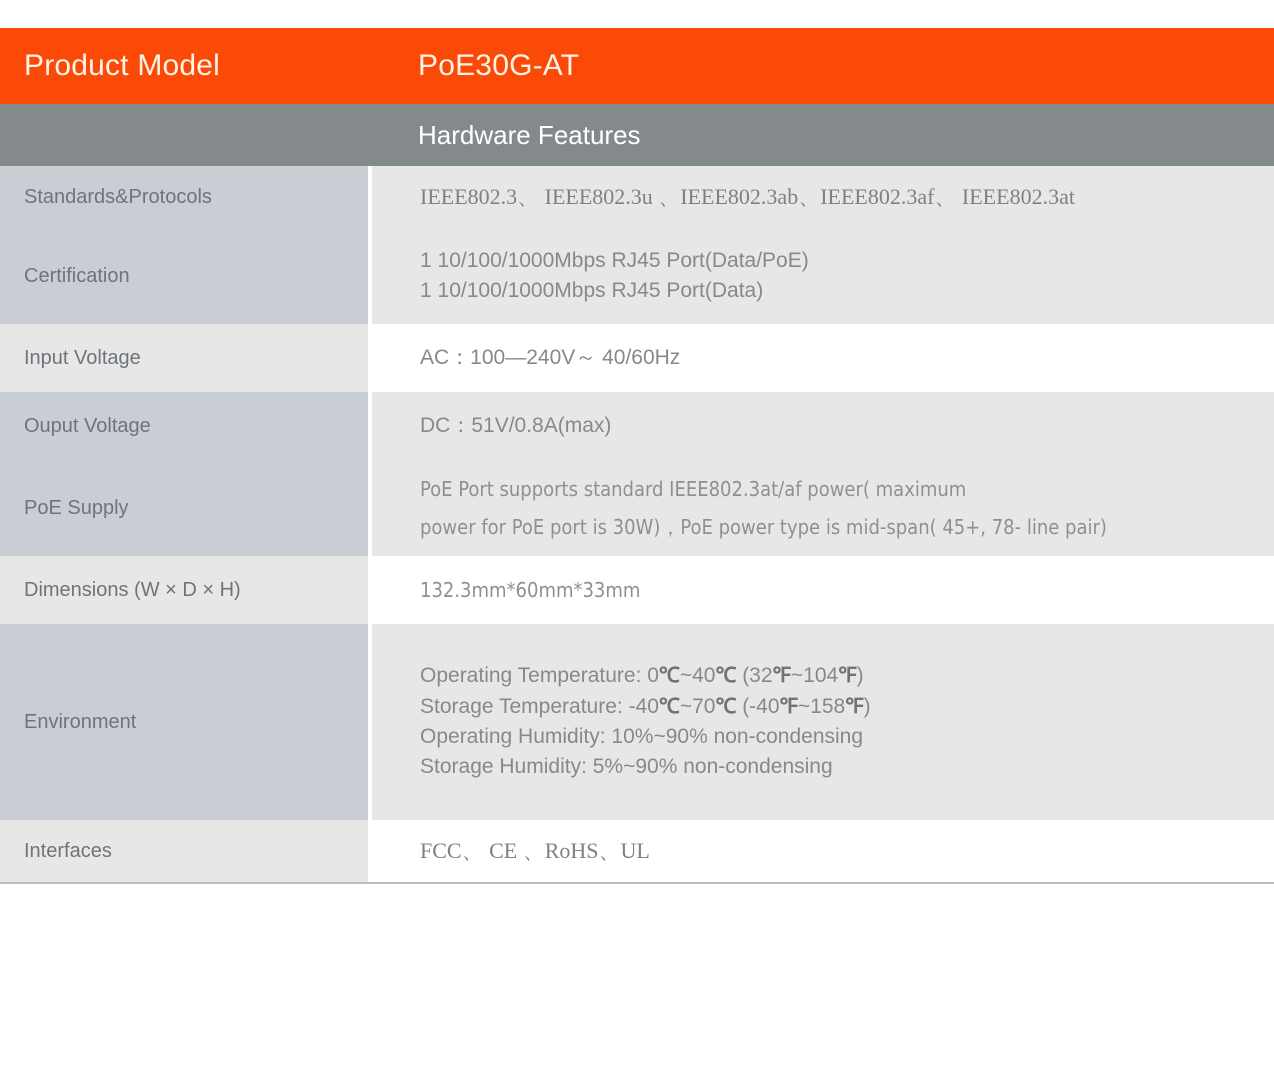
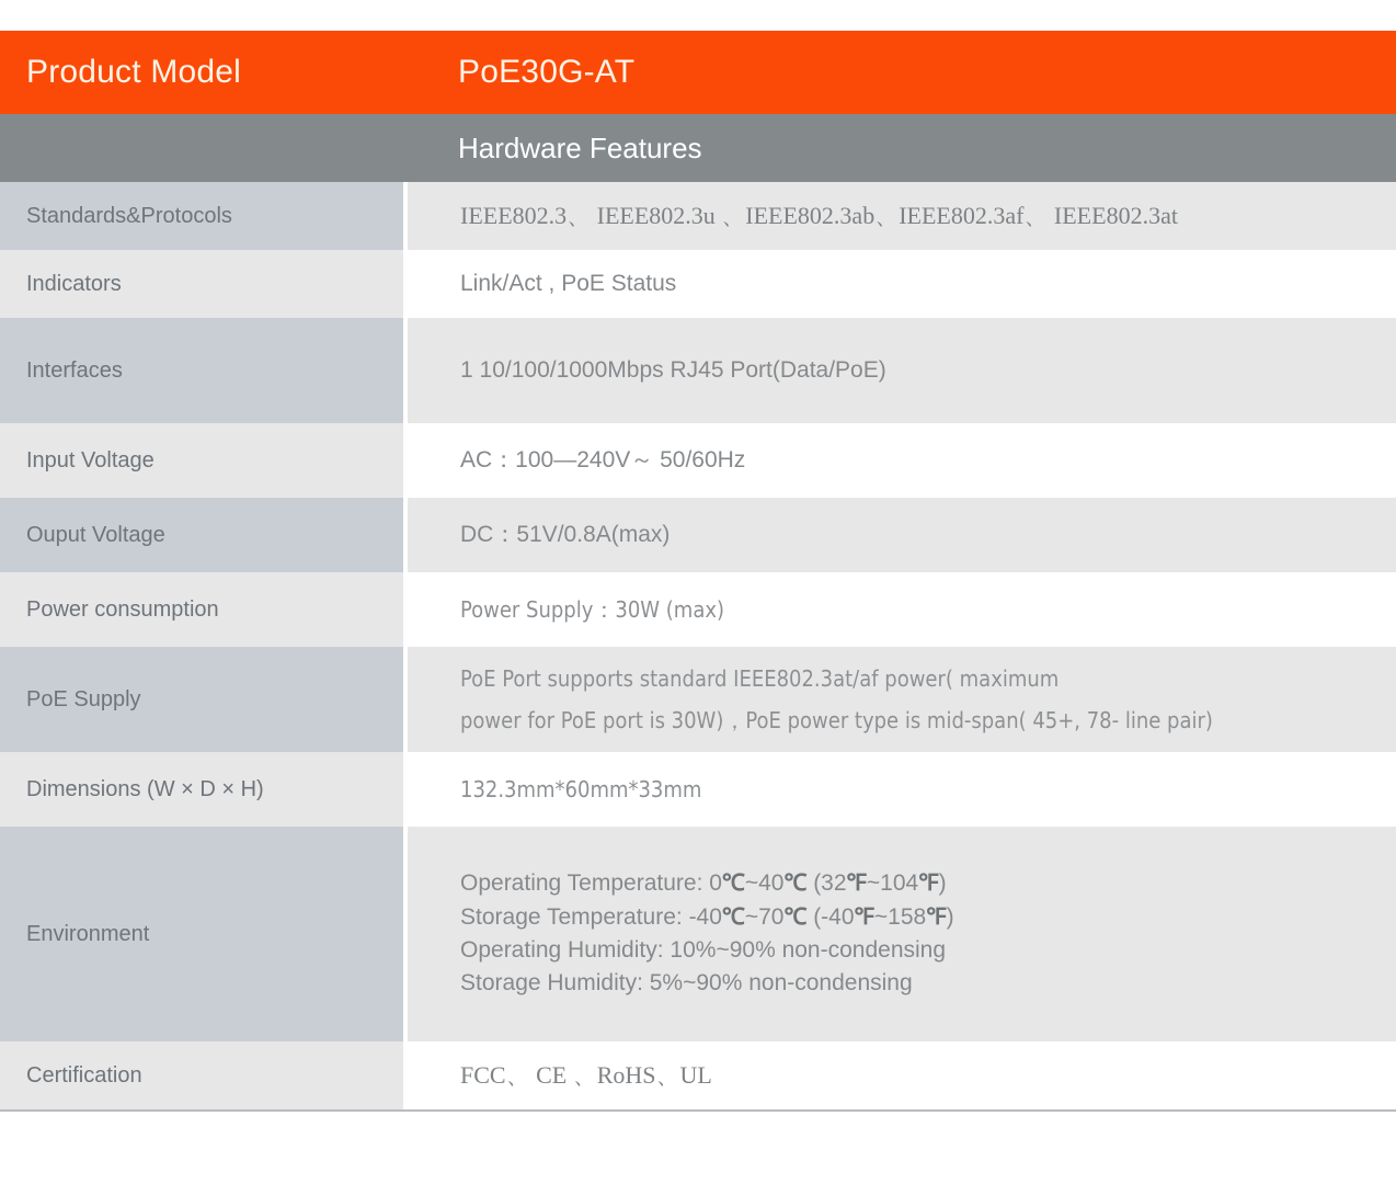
  Product Model
  PoE30G-AT
  Hardware Features
  Standards&Protocols
  IEEE802.3、 IEEE802.3u 、IEEE802.3ab、IEEE802.3af、 IEEE802.3at
+ Indicators
+ Link/Act , PoE Status
- Certification
+ Interfaces
  1 10/100/1000Mbps RJ45 Port(Data/PoE)
- 1 10/100/1000Mbps RJ45 Port(Data)
  Input Voltage
- AC：100—240V～ 40/60Hz
+ AC：100—240V～ 50/60Hz
  Ouput Voltage
  DC：51V/0.8A(max)
+ Power consumption
+ Power Supply：30W (max)
  PoE Supply
  PoE Port supports standard IEEE802.3at/af power( maximum
  power for PoE port is 30W)，PoE power type is mid-span( 45+, 78- line pair)
  Dimensions (W × D × H)
  132.3mm*60mm*33mm
  Environment
  Operating Temperature: 0℃~40℃ (32℉~104℉)
  Storage Temperature: -40℃~70℃ (-40℉~158℉)
  Operating Humidity: 10%~90% non-condensing
  Storage Humidity: 5%~90% non-condensing
- Interfaces
+ Certification
  FCC、 CE 、RoHS、UL
